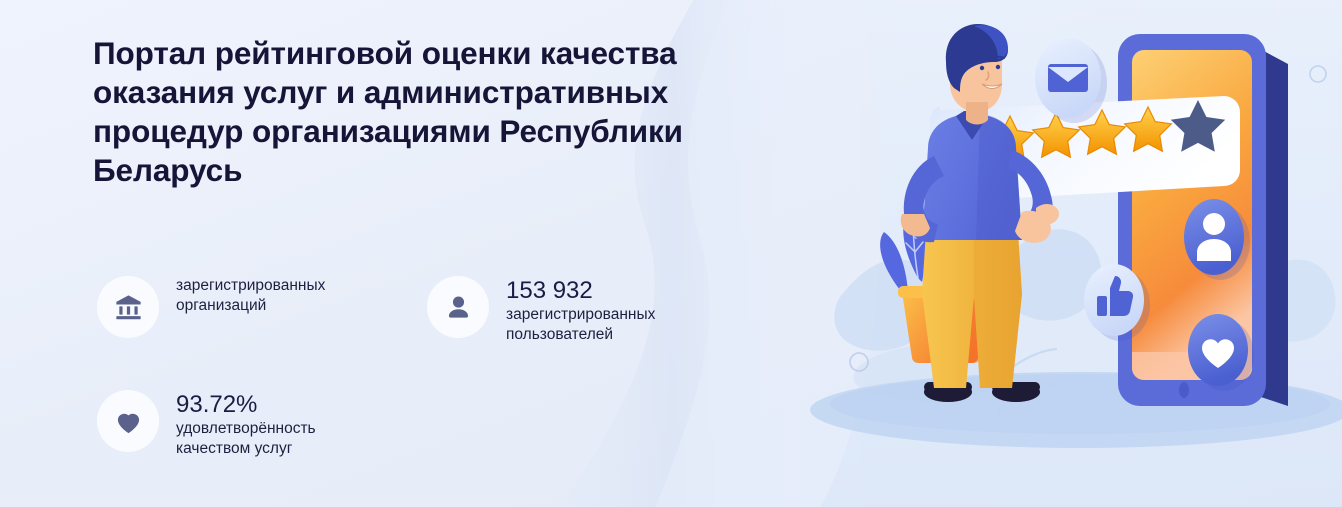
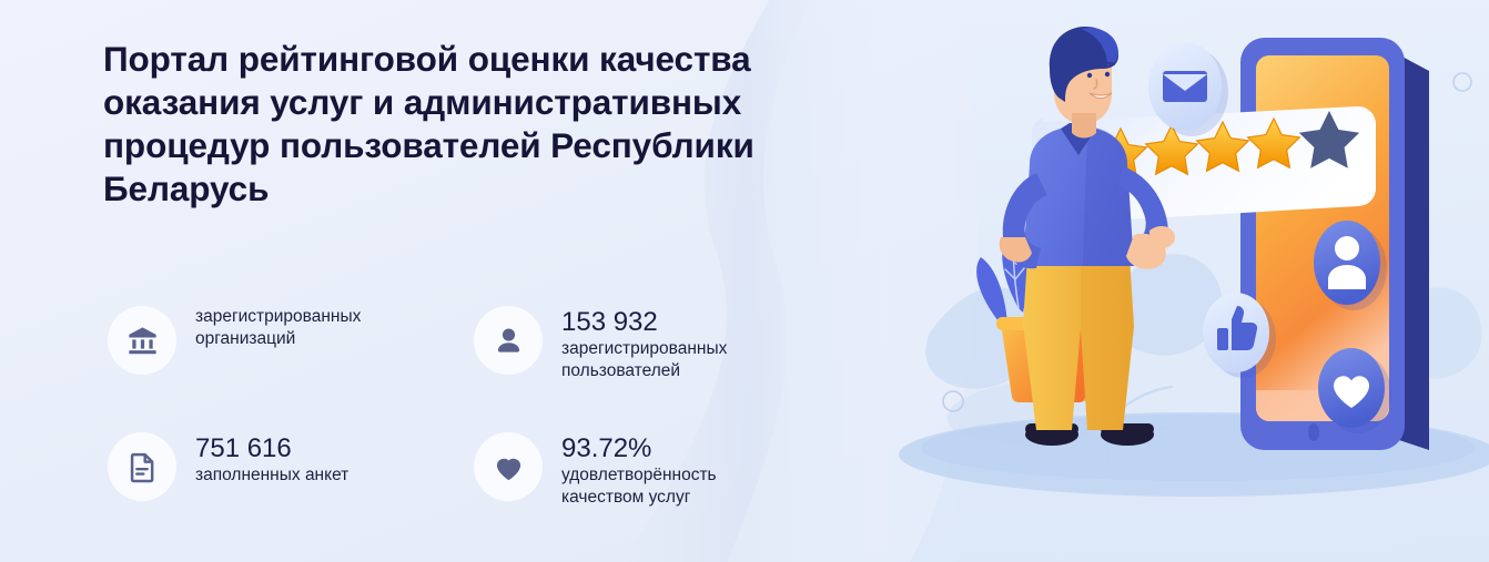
- Портал рейтинговой оценки качества оказания услуг и административных процедур организациями Республики Беларусь
+ Портал рейтинговой оценки качества оказания услуг и административных процедур пользователей Республики Беларусь
  зарегистрированных организаций
  153 932
  зарегистрированных пользователей
+ 751 616
+ заполненных анкет
  93.72%
  удовлетворённость качеством услуг
